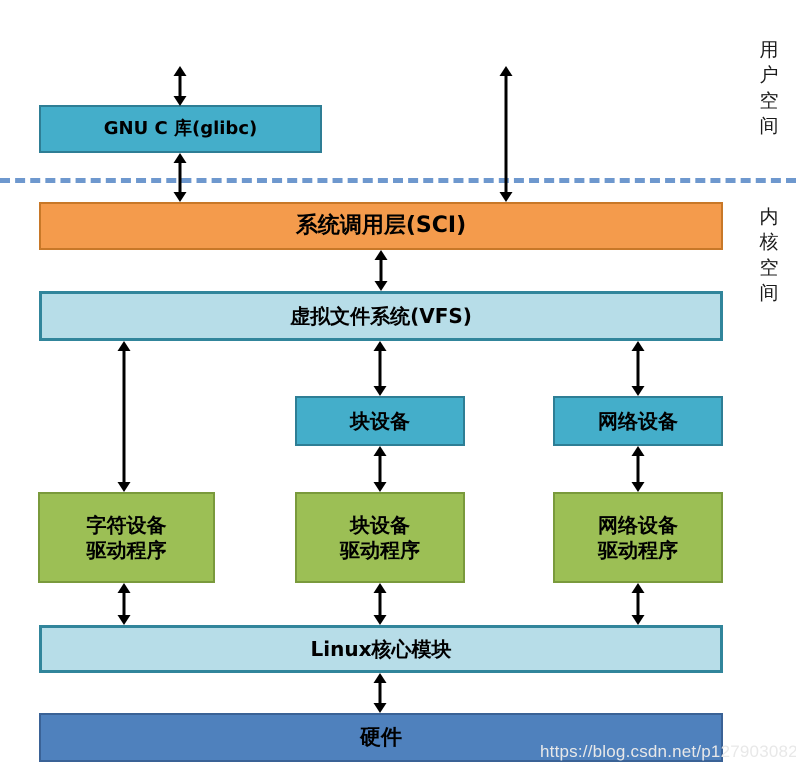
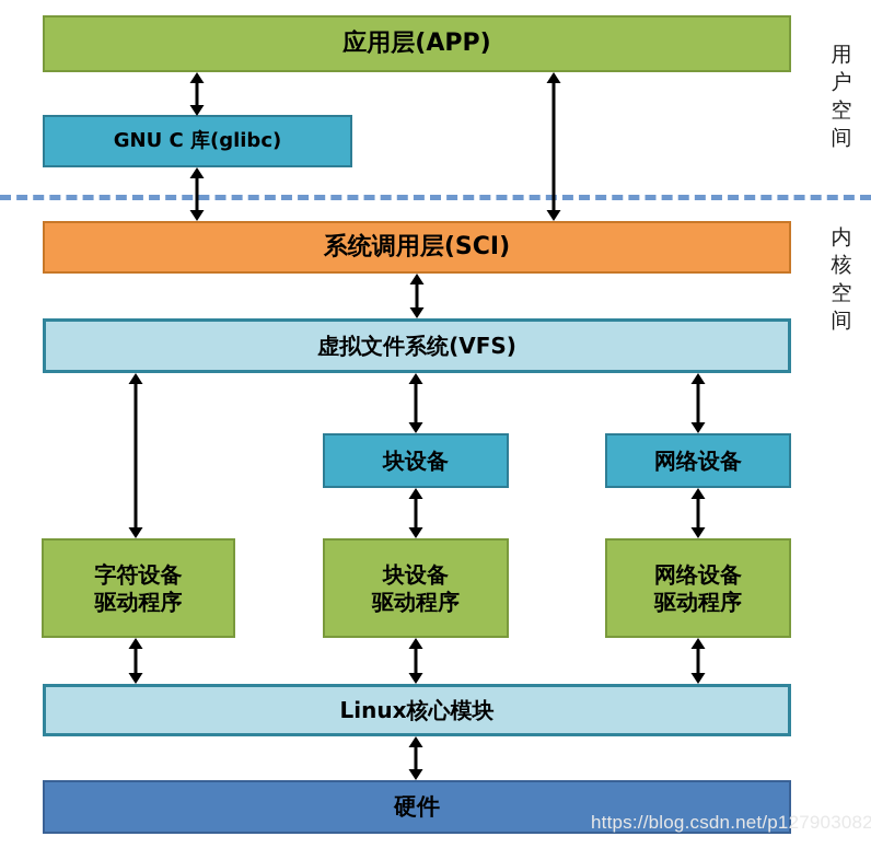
+ 应用层(APP)
  GNU C 库(glibc)
  系统调用层(SCI)
  虚拟文件系统(VFS)
  块设备
  网络设备
  字符设备
  驱动程序
  块设备
  驱动程序
  网络设备
  驱动程序
  Linux核心模块
  硬件
  用
  户
  空
  间
  内
  核
  空
  间
  https://blog.csdn.net/p127903082
